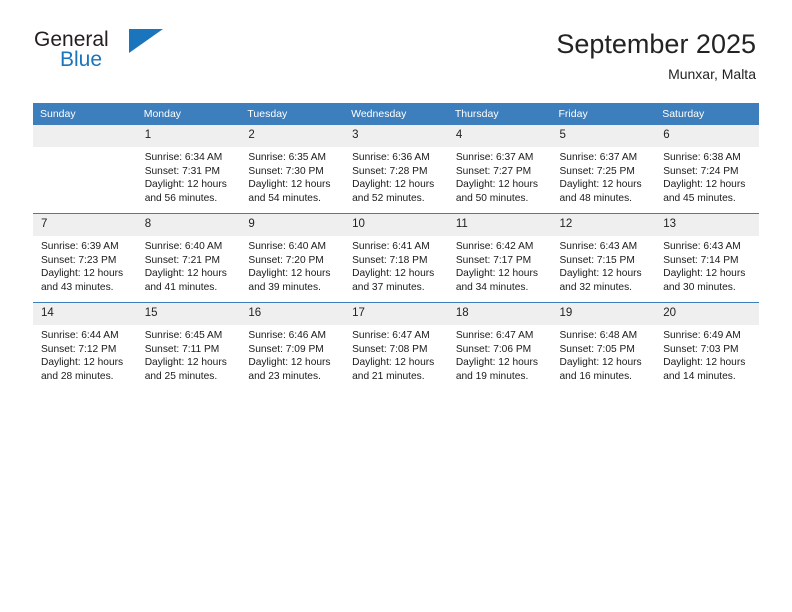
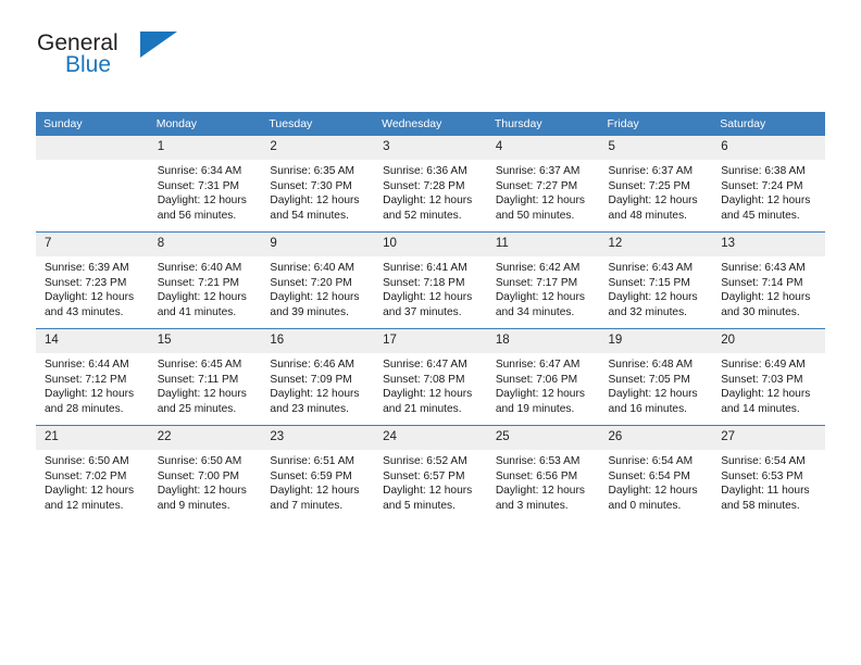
  General
  Blue
- September 2025
- Munxar, Malta
  Sunday	Monday	Tuesday	Wednesday	Thursday	Friday	Saturday
  	1Sunrise: 6:34 AMSunset: 7:31 PMDaylight: 12 hoursand 56 minutes.	2Sunrise: 6:35 AMSunset: 7:30 PMDaylight: 12 hoursand 54 minutes.	3Sunrise: 6:36 AMSunset: 7:28 PMDaylight: 12 hoursand 52 minutes.	4Sunrise: 6:37 AMSunset: 7:27 PMDaylight: 12 hoursand 50 minutes.	5Sunrise: 6:37 AMSunset: 7:25 PMDaylight: 12 hoursand 48 minutes.	6Sunrise: 6:38 AMSunset: 7:24 PMDaylight: 12 hoursand 45 minutes.
  7Sunrise: 6:39 AMSunset: 7:23 PMDaylight: 12 hoursand 43 minutes.	8Sunrise: 6:40 AMSunset: 7:21 PMDaylight: 12 hoursand 41 minutes.	9Sunrise: 6:40 AMSunset: 7:20 PMDaylight: 12 hoursand 39 minutes.	10Sunrise: 6:41 AMSunset: 7:18 PMDaylight: 12 hoursand 37 minutes.	11Sunrise: 6:42 AMSunset: 7:17 PMDaylight: 12 hoursand 34 minutes.	12Sunrise: 6:43 AMSunset: 7:15 PMDaylight: 12 hoursand 32 minutes.	13Sunrise: 6:43 AMSunset: 7:14 PMDaylight: 12 hoursand 30 minutes.
  14Sunrise: 6:44 AMSunset: 7:12 PMDaylight: 12 hoursand 28 minutes.	15Sunrise: 6:45 AMSunset: 7:11 PMDaylight: 12 hoursand 25 minutes.	16Sunrise: 6:46 AMSunset: 7:09 PMDaylight: 12 hoursand 23 minutes.	17Sunrise: 6:47 AMSunset: 7:08 PMDaylight: 12 hoursand 21 minutes.	18Sunrise: 6:47 AMSunset: 7:06 PMDaylight: 12 hoursand 19 minutes.	19Sunrise: 6:48 AMSunset: 7:05 PMDaylight: 12 hoursand 16 minutes.	20Sunrise: 6:49 AMSunset: 7:03 PMDaylight: 12 hoursand 14 minutes.
+ 21Sunrise: 6:50 AMSunset: 7:02 PMDaylight: 12 hoursand 12 minutes.	22Sunrise: 6:50 AMSunset: 7:00 PMDaylight: 12 hoursand 9 minutes.	23Sunrise: 6:51 AMSunset: 6:59 PMDaylight: 12 hoursand 7 minutes.	24Sunrise: 6:52 AMSunset: 6:57 PMDaylight: 12 hoursand 5 minutes.	25Sunrise: 6:53 AMSunset: 6:56 PMDaylight: 12 hoursand 3 minutes.	26Sunrise: 6:54 AMSunset: 6:54 PMDaylight: 12 hoursand 0 minutes.	27Sunrise: 6:54 AMSunset: 6:53 PMDaylight: 11 hoursand 58 minutes.
